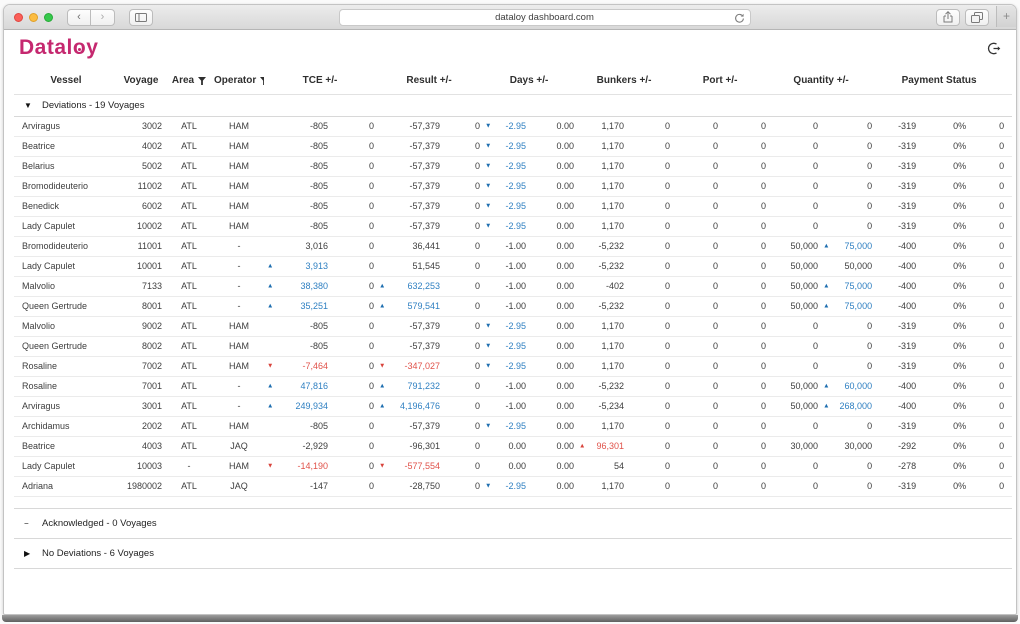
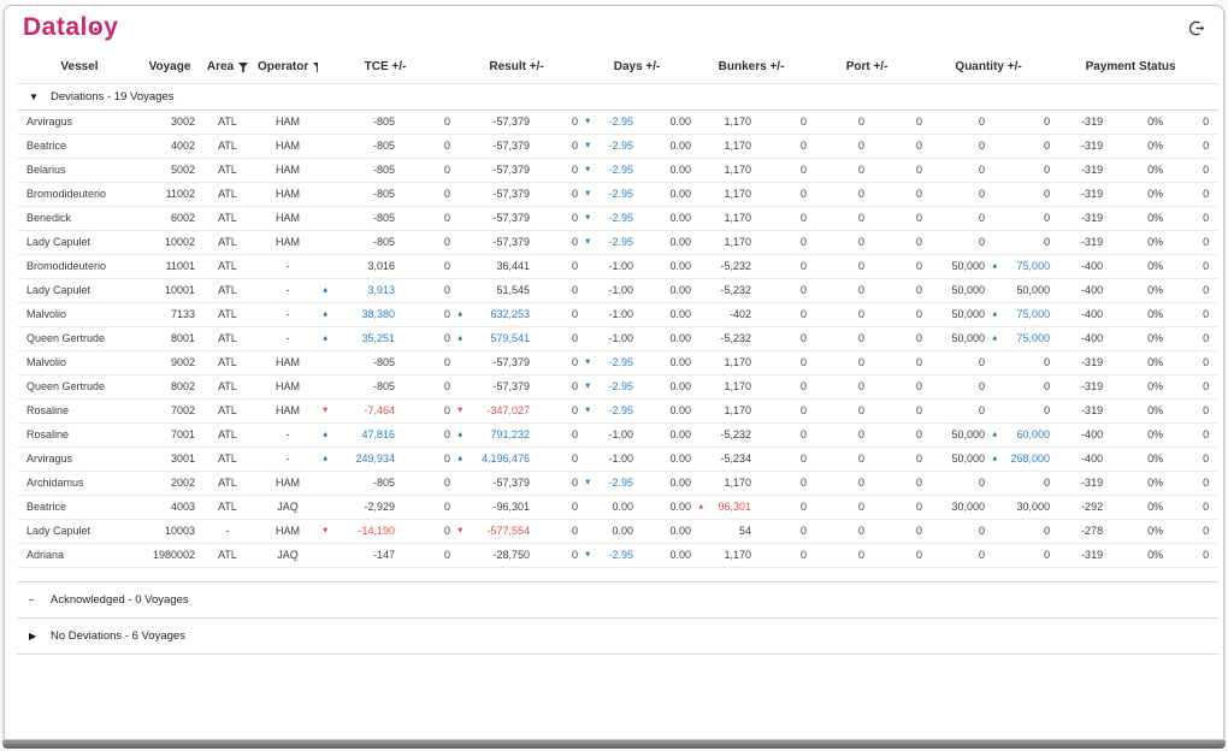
- ‹
- ›
- dataloy dashboard.com
- +
  Dataloy
  Vessel	Voyage	Area	Operator	TCE +/-	Result +/-	Days +/-	Bunkers +/-	Port +/-	Quantity +/-	Payment Status
  ▼ Deviations - 19 Voyages
  Arviragus	3002	ATL	HAM	-805	0	-57,379	0	-2.95	0.00	1,170	0	0	0	0	0	-319	0%	0
  Beatrice	4002	ATL	HAM	-805	0	-57,379	0	-2.95	0.00	1,170	0	0	0	0	0	-319	0%	0
  Belarius	5002	ATL	HAM	-805	0	-57,379	0	-2.95	0.00	1,170	0	0	0	0	0	-319	0%	0
  Bromodideuterio	11002	ATL	HAM	-805	0	-57,379	0	-2.95	0.00	1,170	0	0	0	0	0	-319	0%	0
  Benedick	6002	ATL	HAM	-805	0	-57,379	0	-2.95	0.00	1,170	0	0	0	0	0	-319	0%	0
  Lady Capulet	10002	ATL	HAM	-805	0	-57,379	0	-2.95	0.00	1,170	0	0	0	0	0	-319	0%	0
  Bromodideuterio	11001	ATL	-	3,016	0	36,441	0	-1.00	0.00	-5,232	0	0	0	50,000	75,000	-400	0%	0
  Lady Capulet	10001	ATL	-	3,913	0	51,545	0	-1.00	0.00	-5,232	0	0	0	50,000	50,000	-400	0%	0
  Malvolio	7133	ATL	-	38,380	0	632,253	0	-1.00	0.00	-402	0	0	0	50,000	75,000	-400	0%	0
  Queen Gertrude	8001	ATL	-	35,251	0	579,541	0	-1.00	0.00	-5,232	0	0	0	50,000	75,000	-400	0%	0
  Malvolio	9002	ATL	HAM	-805	0	-57,379	0	-2.95	0.00	1,170	0	0	0	0	0	-319	0%	0
  Queen Gertrude	8002	ATL	HAM	-805	0	-57,379	0	-2.95	0.00	1,170	0	0	0	0	0	-319	0%	0
  Rosaline	7002	ATL	HAM	-7,464	0	-347,027	0	-2.95	0.00	1,170	0	0	0	0	0	-319	0%	0
  Rosaline	7001	ATL	-	47,816	0	791,232	0	-1.00	0.00	-5,232	0	0	0	50,000	60,000	-400	0%	0
  Arviragus	3001	ATL	-	249,934	0	4,196,476	0	-1.00	0.00	-5,234	0	0	0	50,000	268,000	-400	0%	0
  Archidamus	2002	ATL	HAM	-805	0	-57,379	0	-2.95	0.00	1,170	0	0	0	0	0	-319	0%	0
  Beatrice	4003	ATL	JAQ	-2,929	0	-96,301	0	0.00	0.00	96,301	0	0	0	30,000	30,000	-292	0%	0
  Lady Capulet	10003	-	HAM	-14,190	0	-577,554	0	0.00	0.00	54	0	0	0	0	0	-278	0%	0
  Adriana	1980002	ATL	JAQ	-147	0	-28,750	0	-2.95	0.00	1,170	0	0	0	0	0	-319	0%	0
  − Acknowledged - 0 Voyages
  ▶ No Deviations - 6 Voyages
